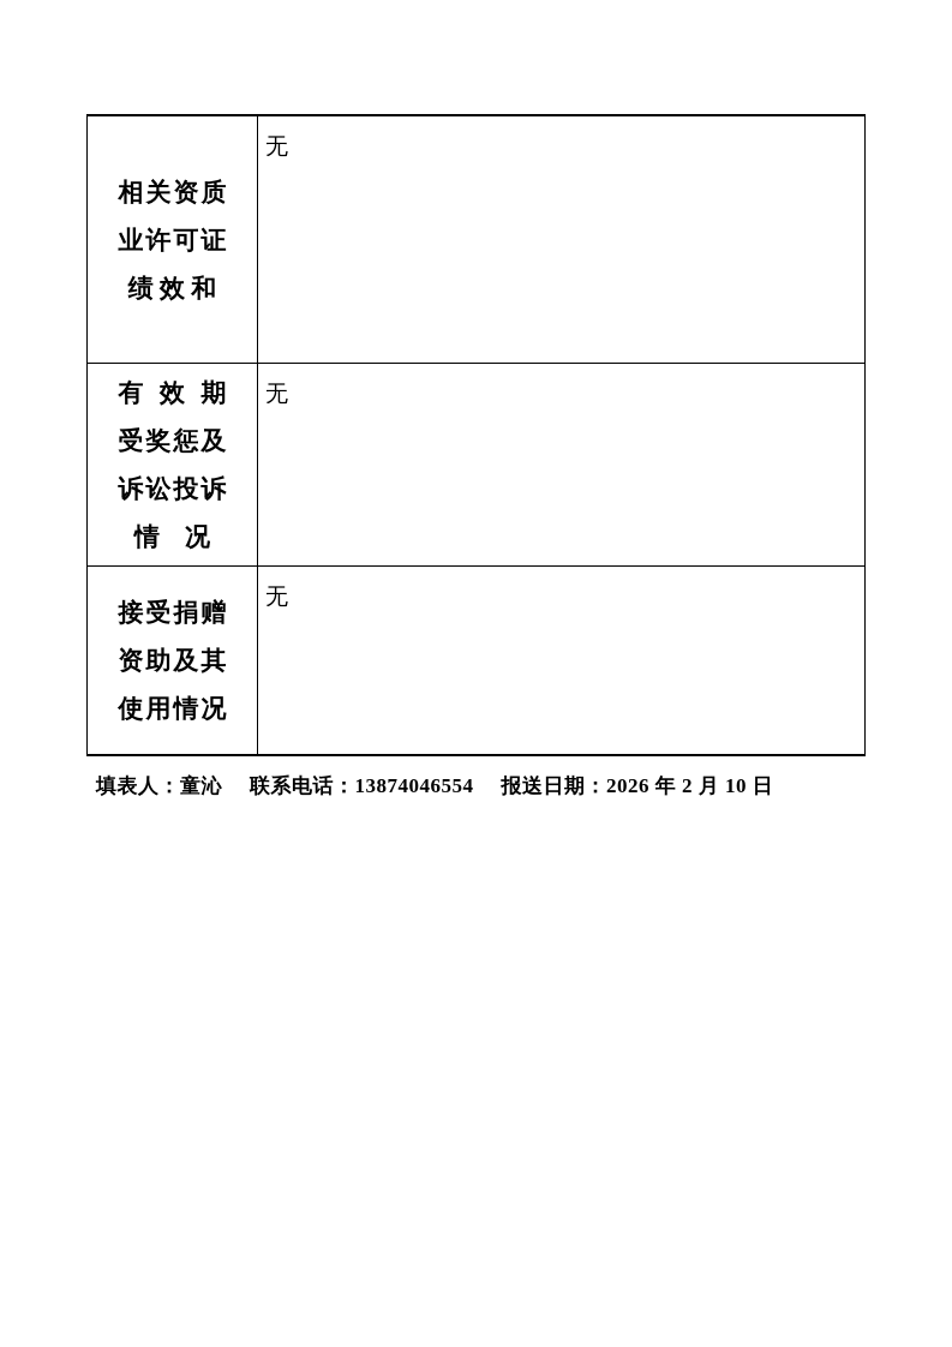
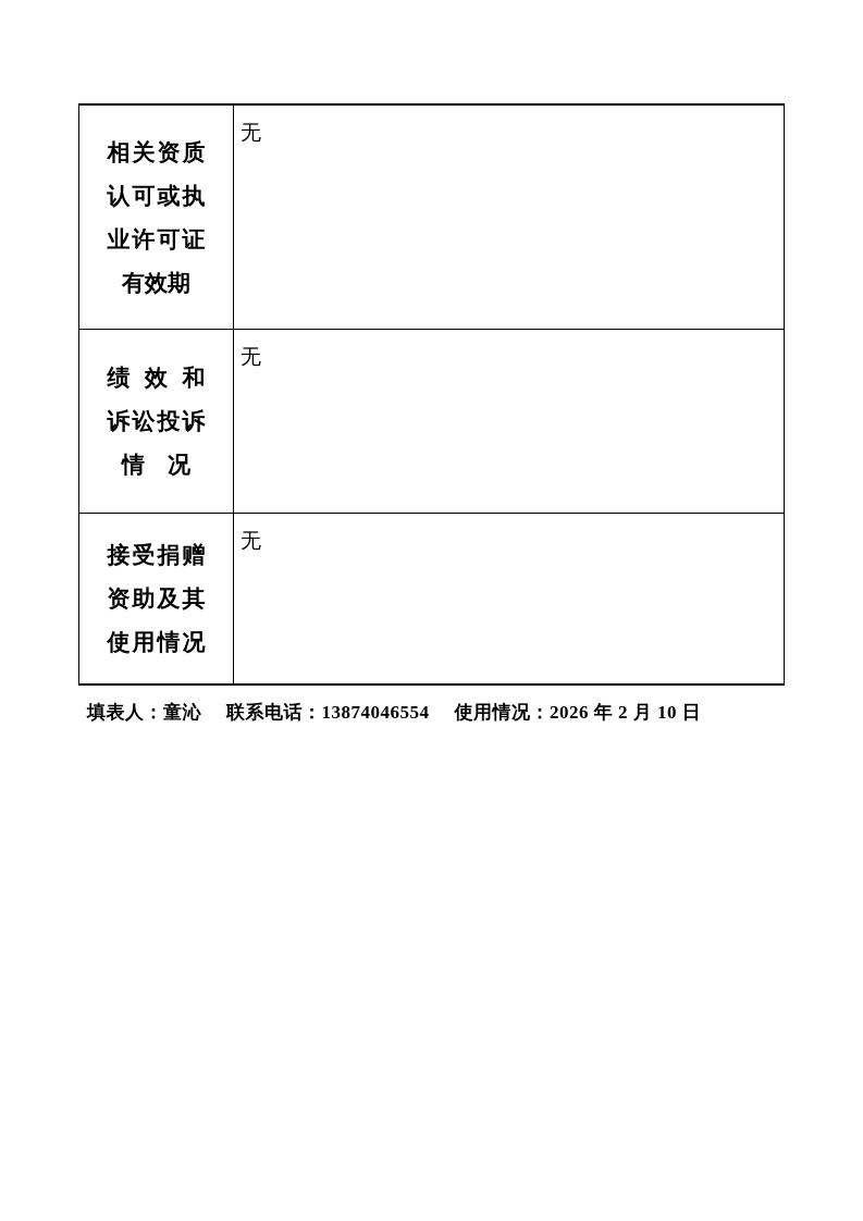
  相关资质
+ 认可或执
  业许可证
- 绩 效 和
+ 有效期
  无
- 有效期
+ 绩 效 和
- 受奖惩及
  诉讼投诉
  情 况
  无
  接受捐赠
  资助及其
  使用情况
  无
  填表人：童沁
  联系电话：13874046554
- 报送日期：2026 年 2 月 10 日
+ 使用情况：2026 年 2 月 10 日
